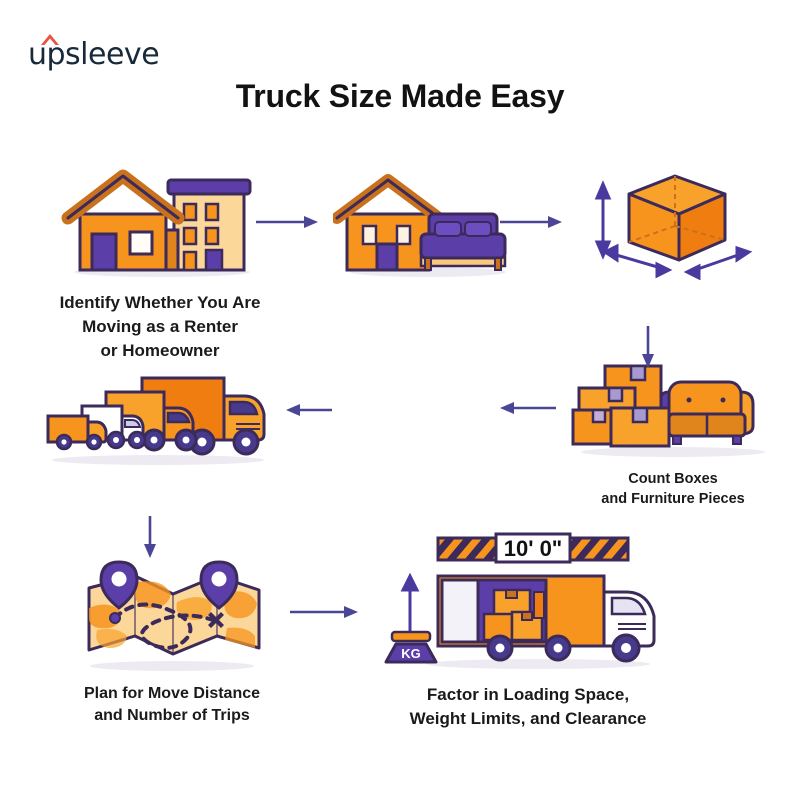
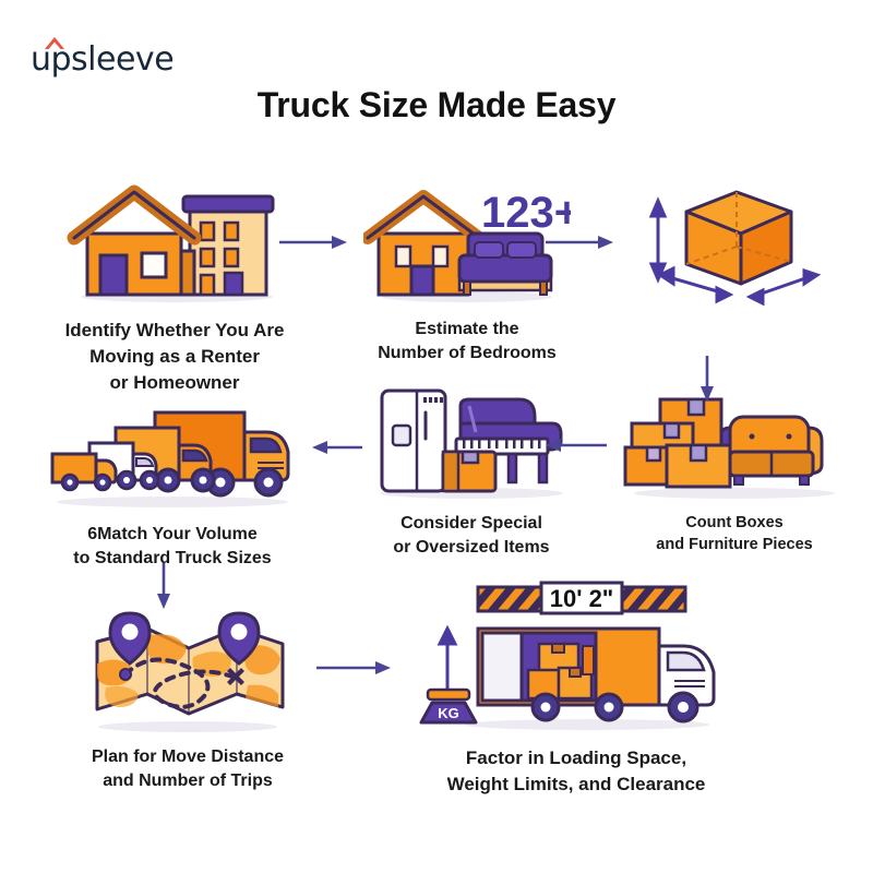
  upsleeve
  Truck Size Made Easy
  Identify Whether You Are
  Moving as a Renter
  or Homeowner
+ 123+
+ Estimate the
+ Number of Bedrooms
  Count Boxes
  and Furniture Pieces
+ Consider Special
+ or Oversized Items
+ 6Match Your Volume
+ to Standard Truck Sizes
  Plan for Move Distance
  and Number of Trips
- 10' 0"
+ 10' 2"
  KG
  Factor in Loading Space,
  Weight Limits, and Clearance
